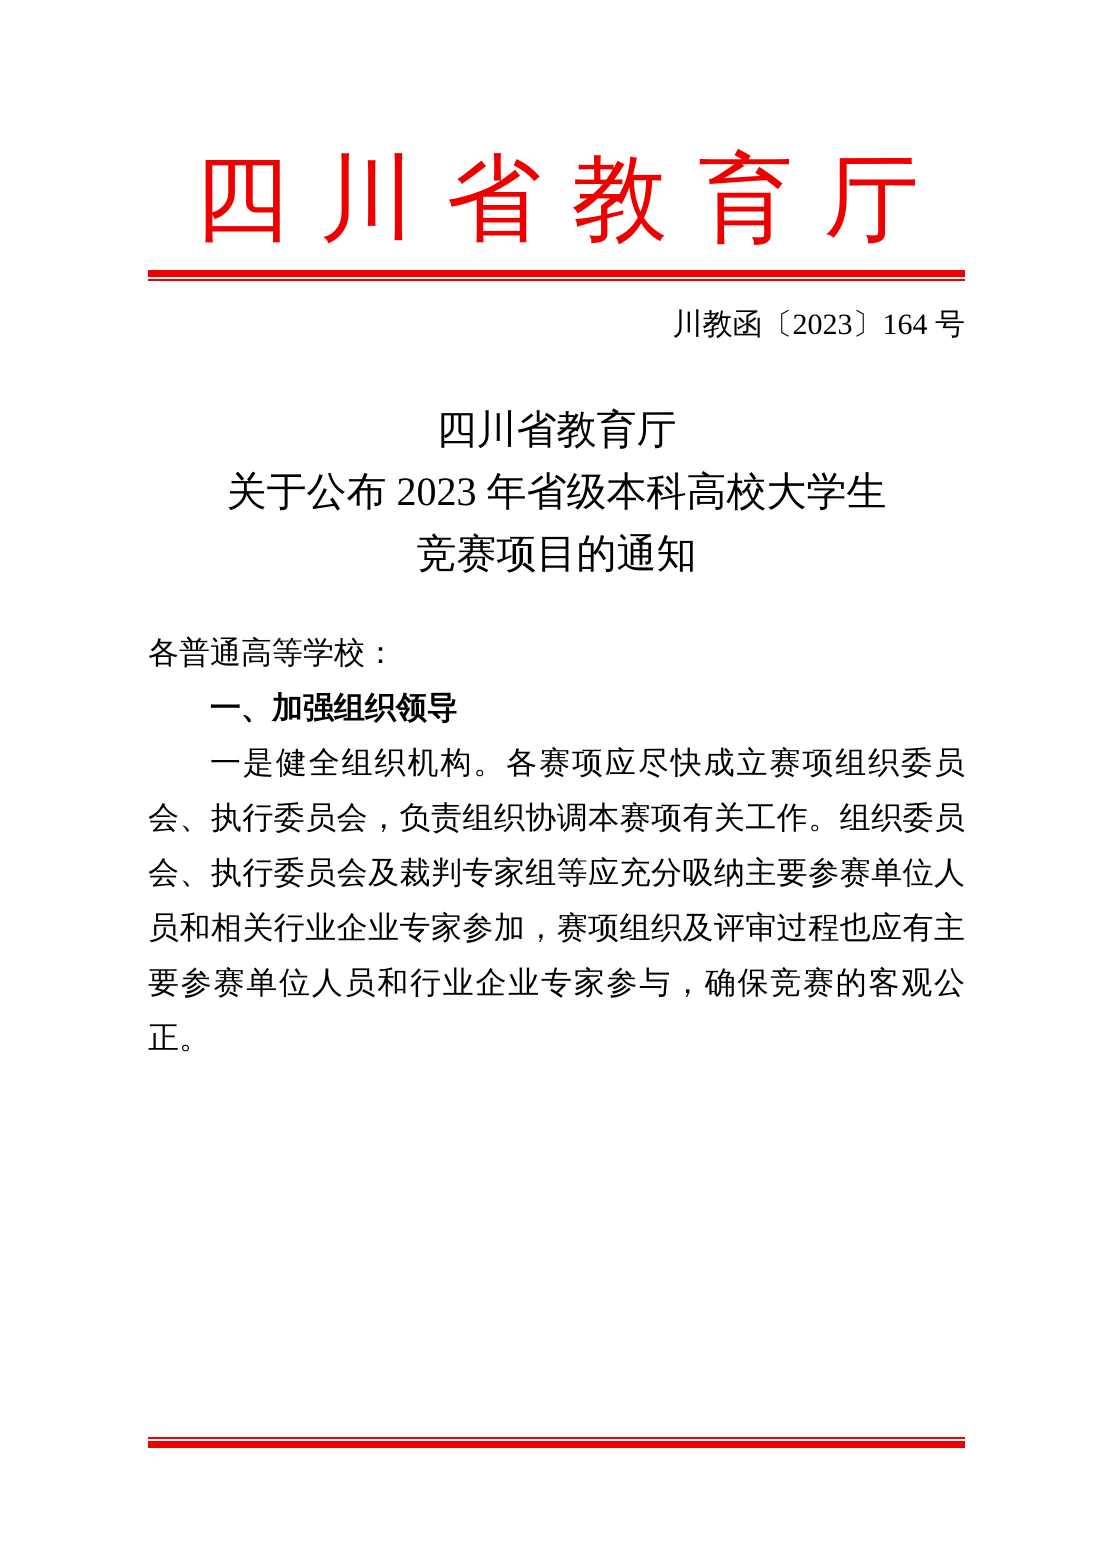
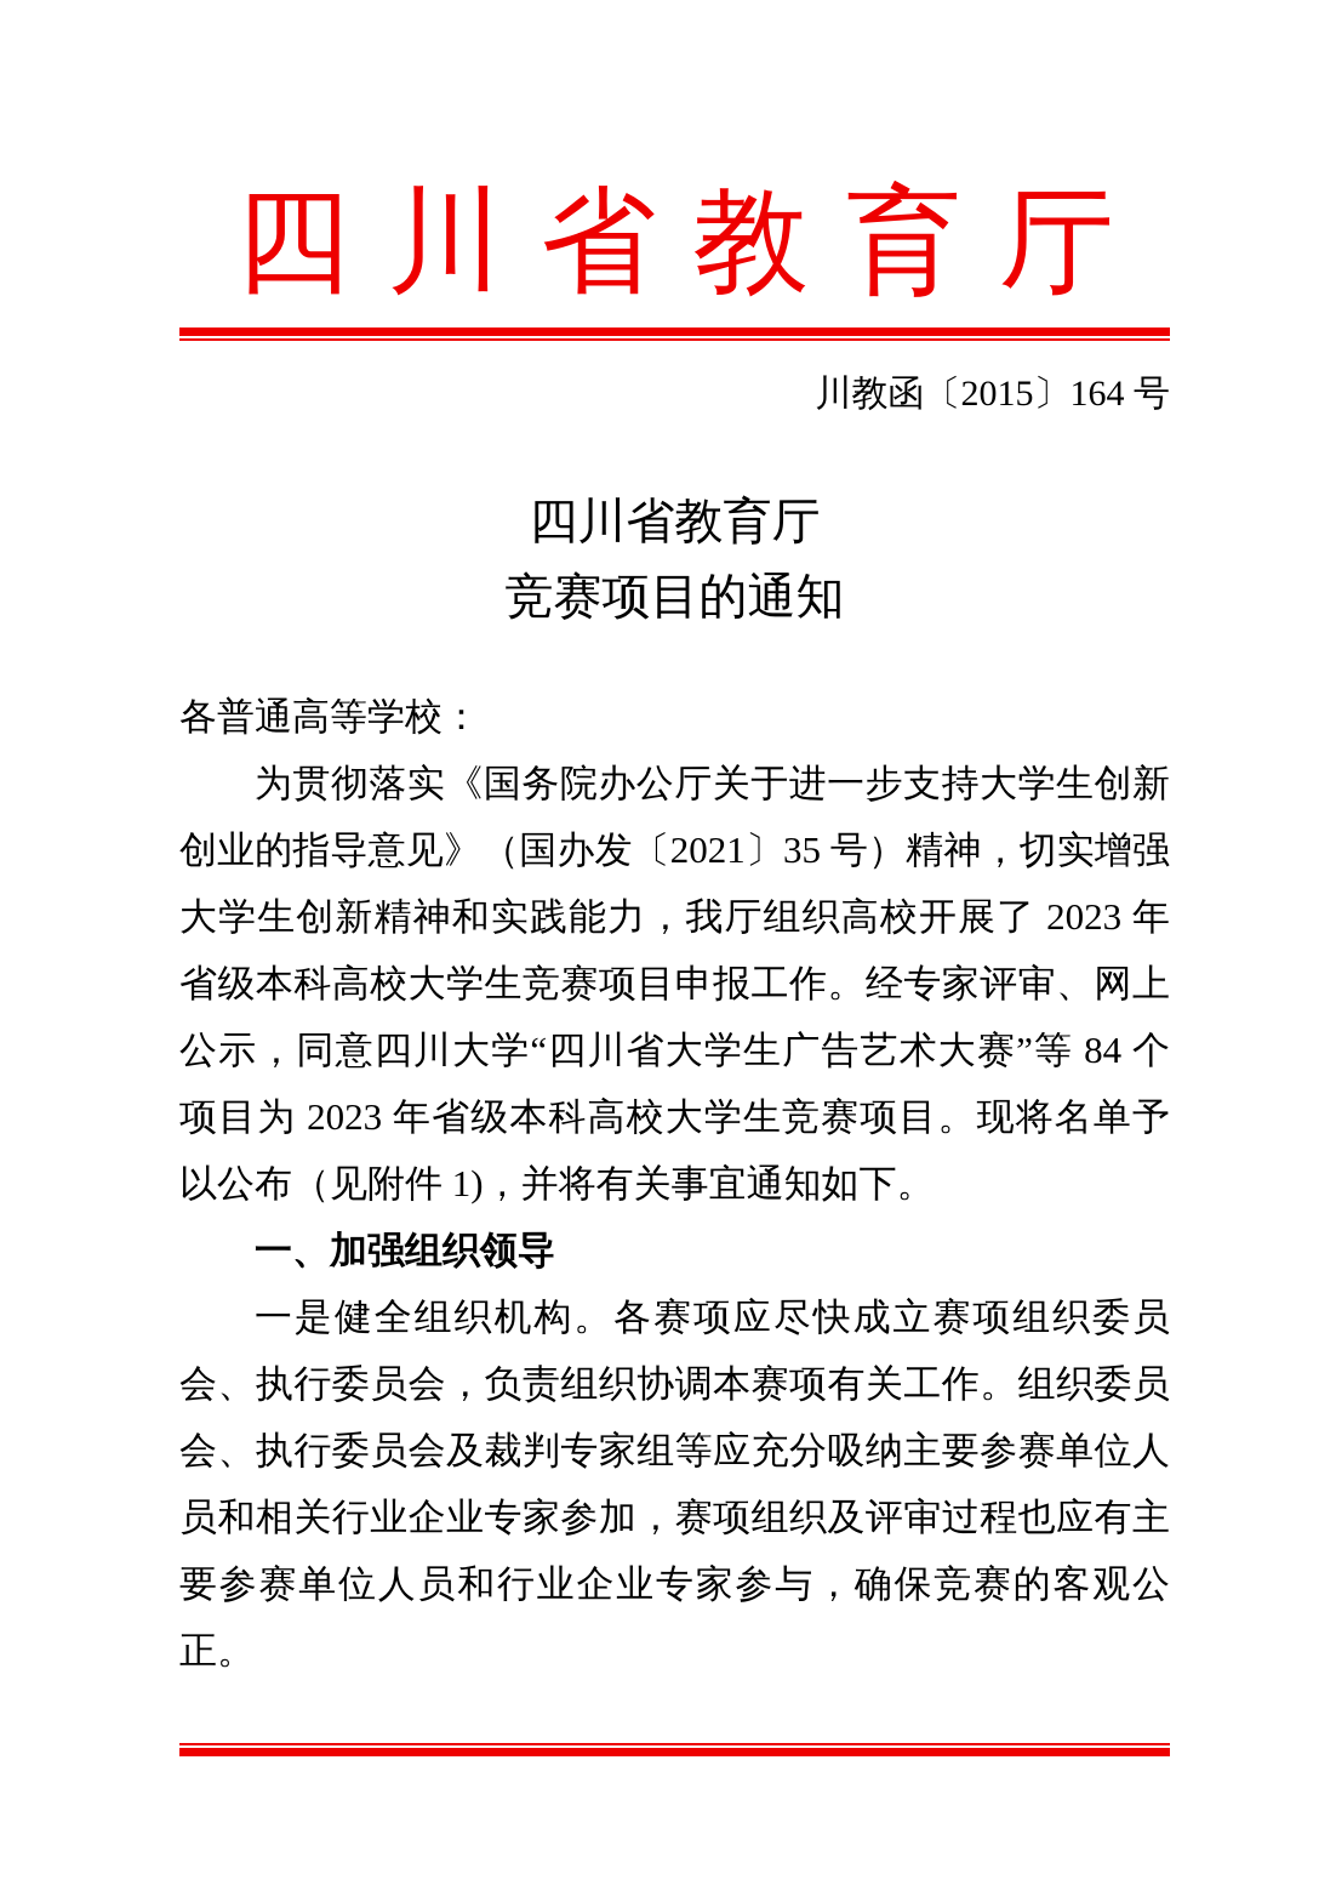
  四川省教育厅
- 川教函〔2023〕164 号
+ 川教函〔2015〕164 号
  四川省教育厅
- 关于公布 2023 年省级本科高校大学生
  竞赛项目的通知
  各普通高等学校：
+ 为贯彻落实《国务院办公厅关于进一步支持大学生创新创业的指导意见》（国办发〔2021〕35 号）精神，切实增强大学生创新精神和实践能力，我厅组织高校开展了 2023 年省级本科高校大学生竞赛项目申报工作。经专家评审、网上公示，同意四川大学“四川省大学生广告艺术大赛”等 84 个项目为 2023 年省级本科高校大学生竞赛项目。现将名单予以公布（见附件 1)，并将有关事宜通知如下。
  一、加强组织领导
  一是健全组织机构。各赛项应尽快成立赛项组织委员会、执行委员会，负责组织协调本赛项有关工作。组织委员会、执行委员会及裁判专家组等应充分吸纳主要参赛单位人员和相关行业企业专家参加，赛项组织及评审过程也应有主要参赛单位人员和行业企业专家参与，确保竞赛的客观公正。
